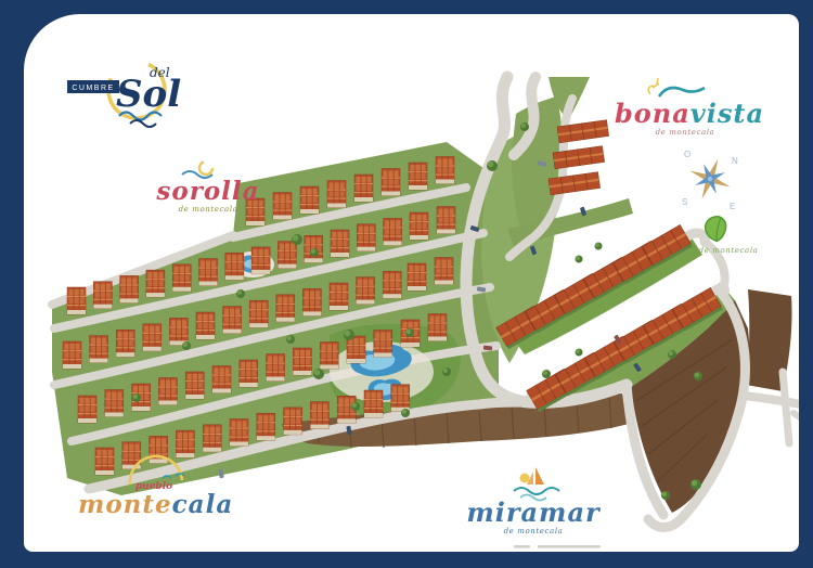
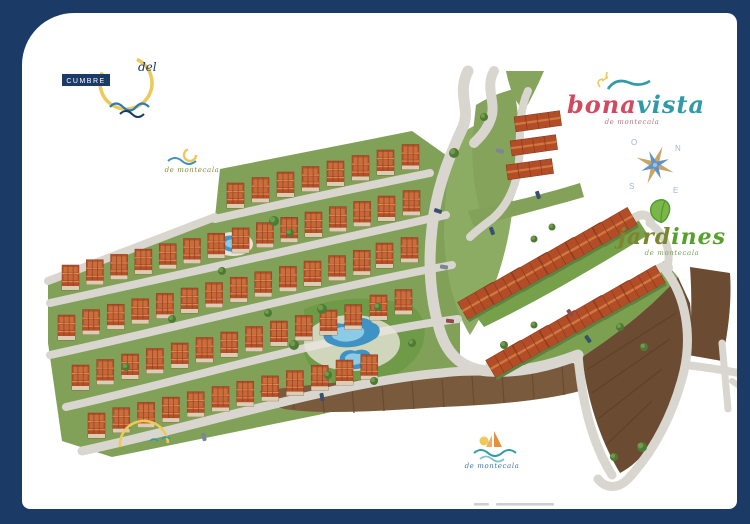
  O
  N
  E
  S
  del
- Sol
- sorolla
  de montecala
  bonavista
  de montecala
+ jardines
  de montecala
- pueblo
- montecala
- miramar
  de montecala
